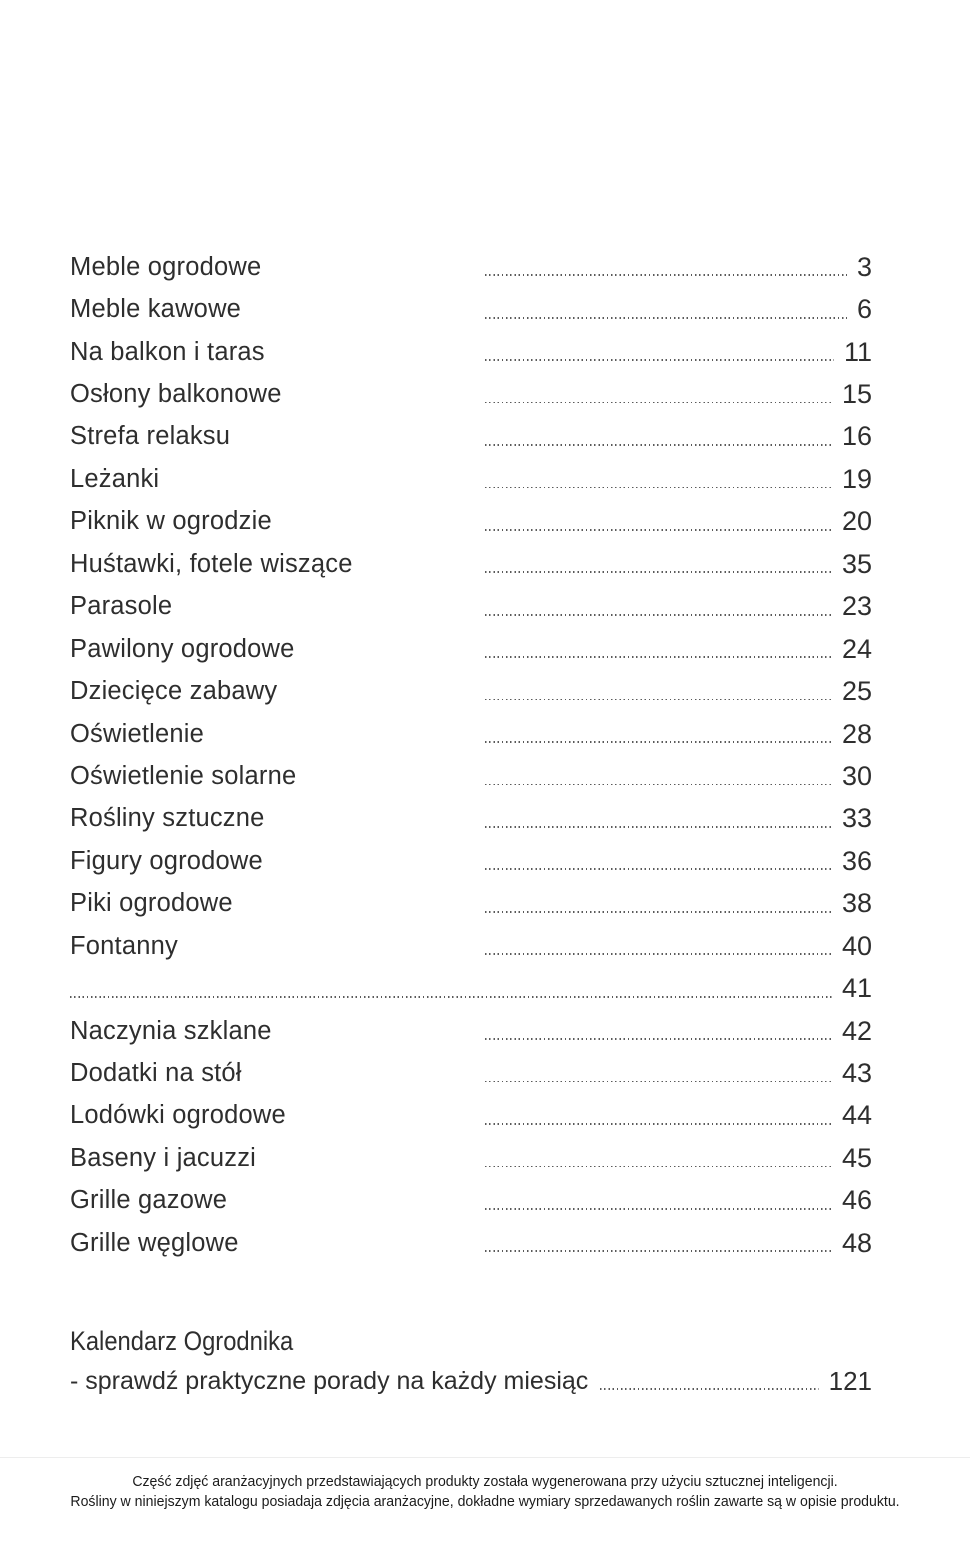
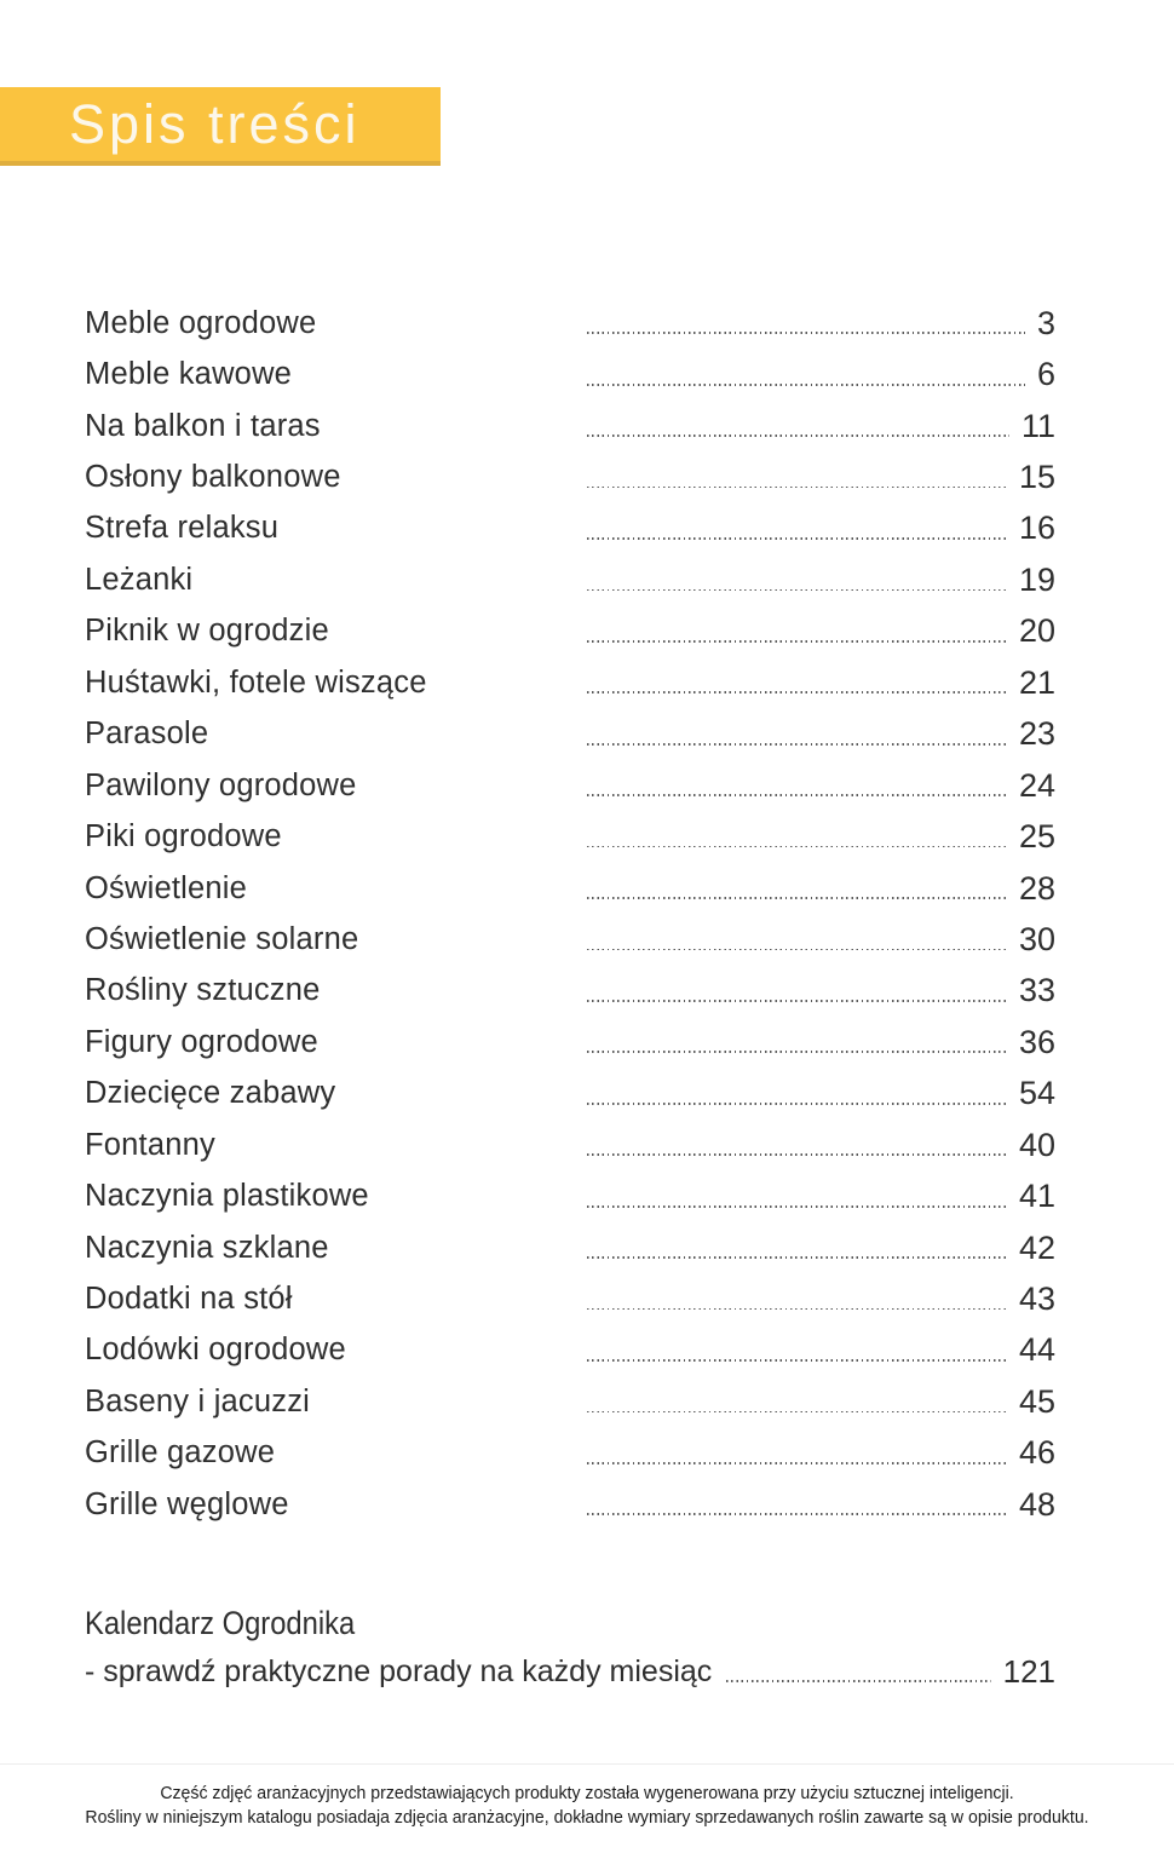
+ Spis treści
  Meble ogrodowe
  3
  Meble kawowe
  6
  Na balkon i taras
  11
  Osłony balkonowe
  15
  Strefa relaksu
  16
  Leżanki
  19
  Piknik w ogrodzie
  20
  Huśtawki, fotele wiszące
- 35
+ 21
  Parasole
  23
  Pawilony ogrodowe
  24
- Dziecięce zabawy
+ Piki ogrodowe
  25
  Oświetlenie
  28
  Oświetlenie solarne
  30
  Rośliny sztuczne
  33
  Figury ogrodowe
  36
- Piki ogrodowe
+ Dziecięce zabawy
- 38
+ 54
  Fontanny
  40
+ Naczynia plastikowe
  41
  Naczynia szklane
  42
  Dodatki na stół
  43
  Lodówki ogrodowe
  44
  Baseny i jacuzzi
  45
  Grille gazowe
  46
  Grille węglowe
  48
  Kalendarz Ogrodnika
  - sprawdź praktyczne porady na każdy miesiąc
  121
  Część zdjęć aranżacyjnych przedstawiających produkty została wygenerowana przy użyciu sztucznej inteligencji.
  Rośliny w niniejszym katalogu posiadaja zdjęcia aranżacyjne, dokładne wymiary sprzedawanych roślin zawarte są w opisie produktu.
